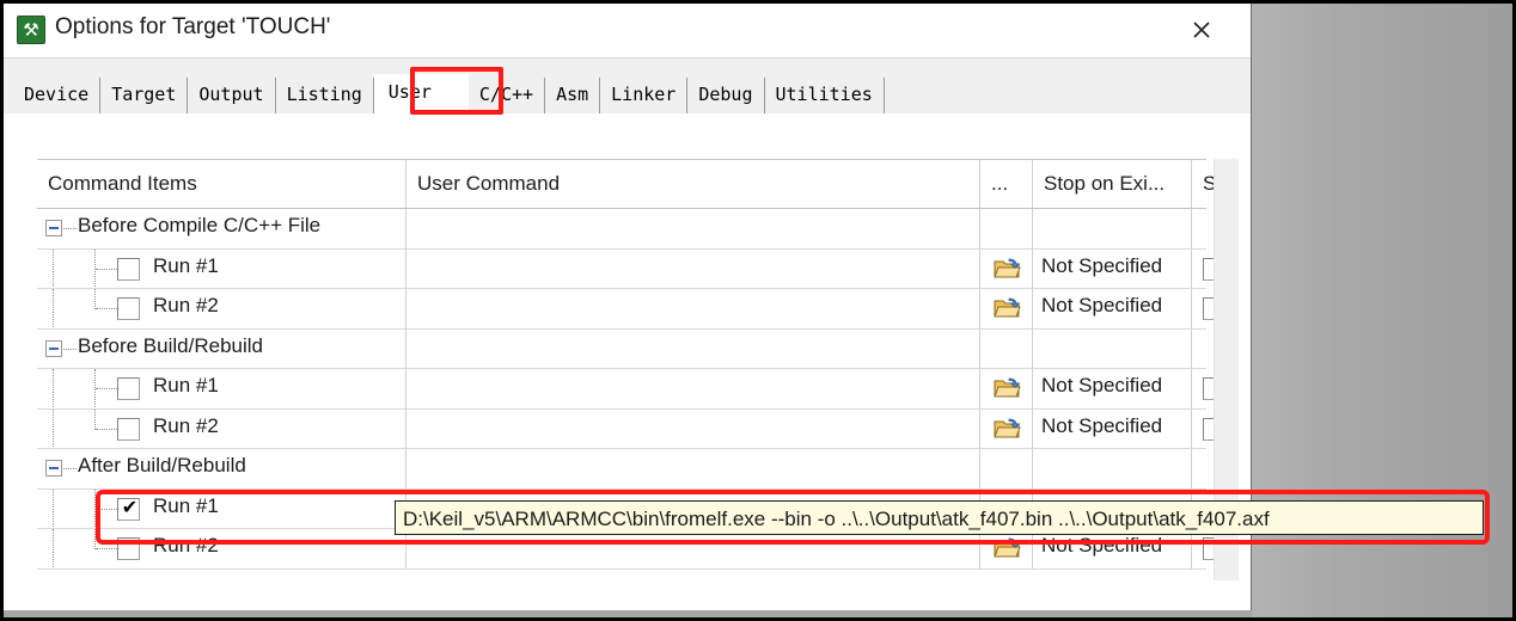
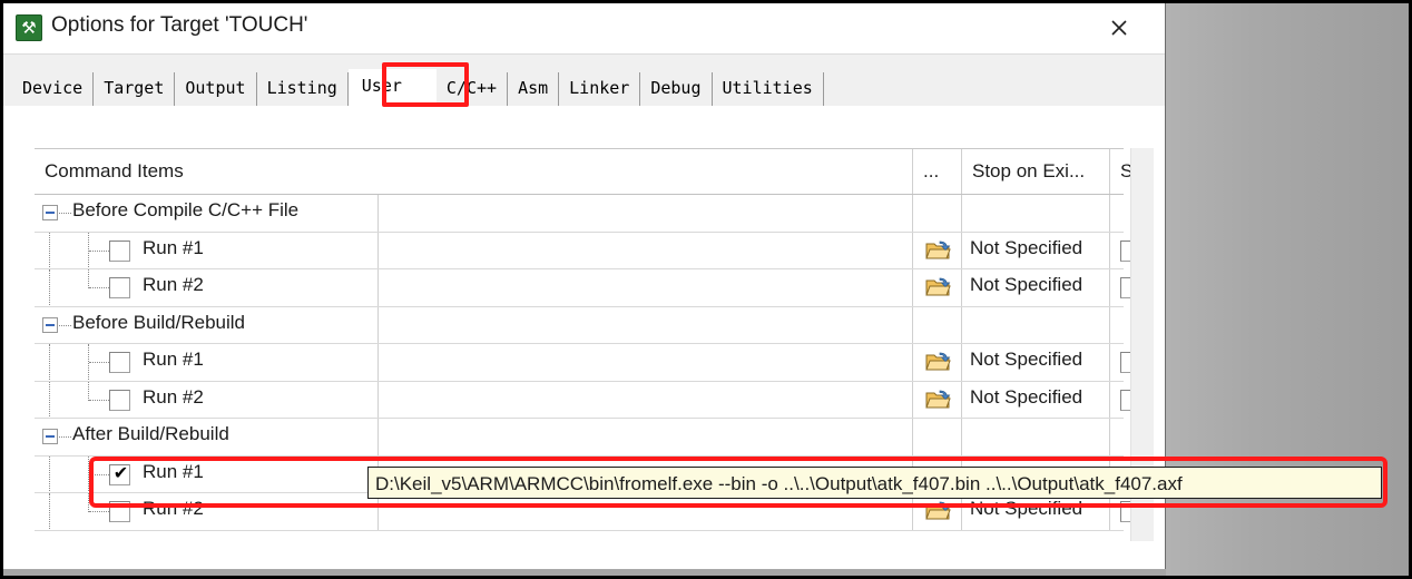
  ⚒
  Options for Target 'TOUCH'
  Device
  Target
  Output
  Listing
  User
  C/C++
  Asm
  Linker
  Debug
  Utilities
  Command Items
- User Command
  ...
  Stop on Exi...
  Before Compile C/C++ File
  Run #1
  Not Specified
  Run #2
  Not Specified
  Before Build/Rebuild
  Run #1
  Not Specified
  Run #2
  Not Specified
  After Build/Rebuild
  ✔
  Run #1
  Run #2
  Not Specified
  D:\Keil_v5\ARM\ARMCC\bin\fromelf.exe --bin -o ..\..\Output\atk_f407.bin ..\..\Output\atk_f407.axf
